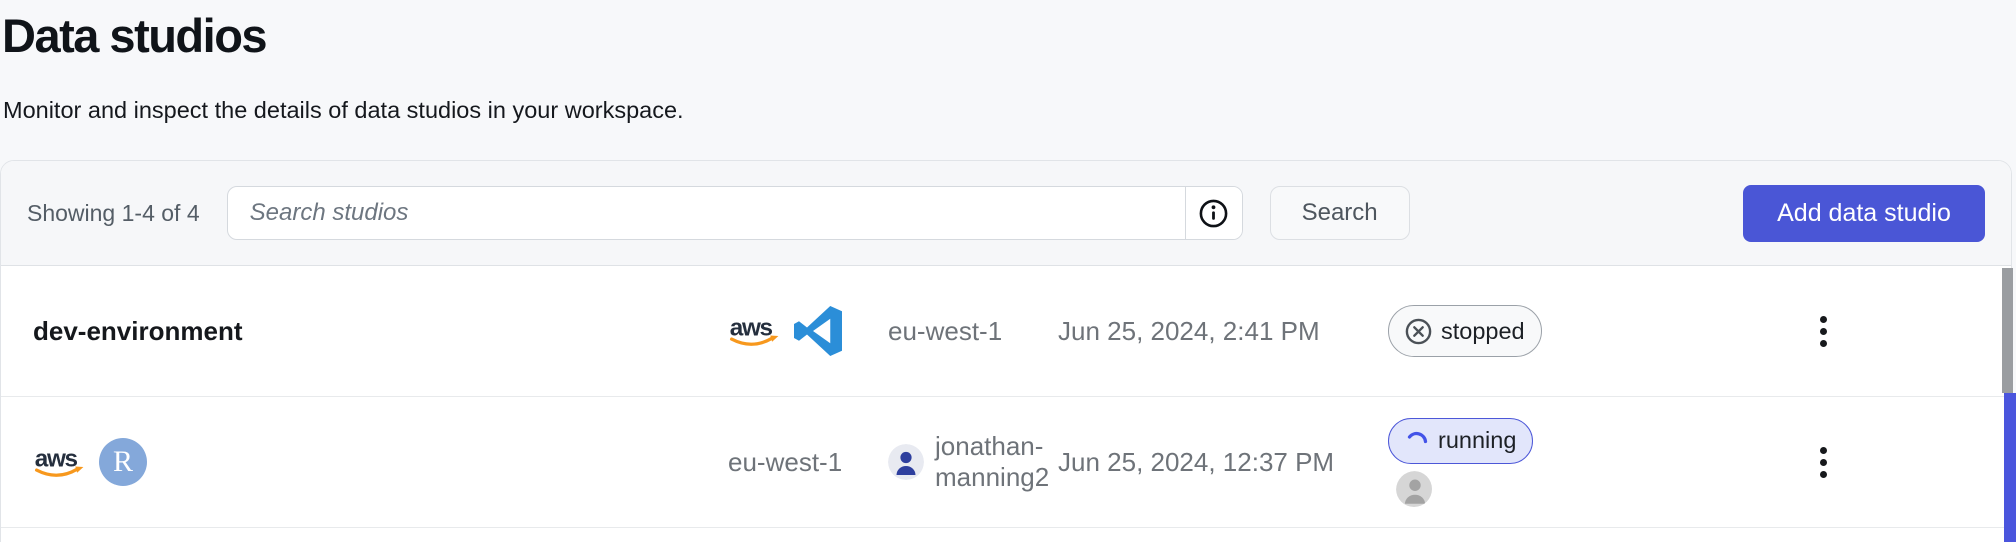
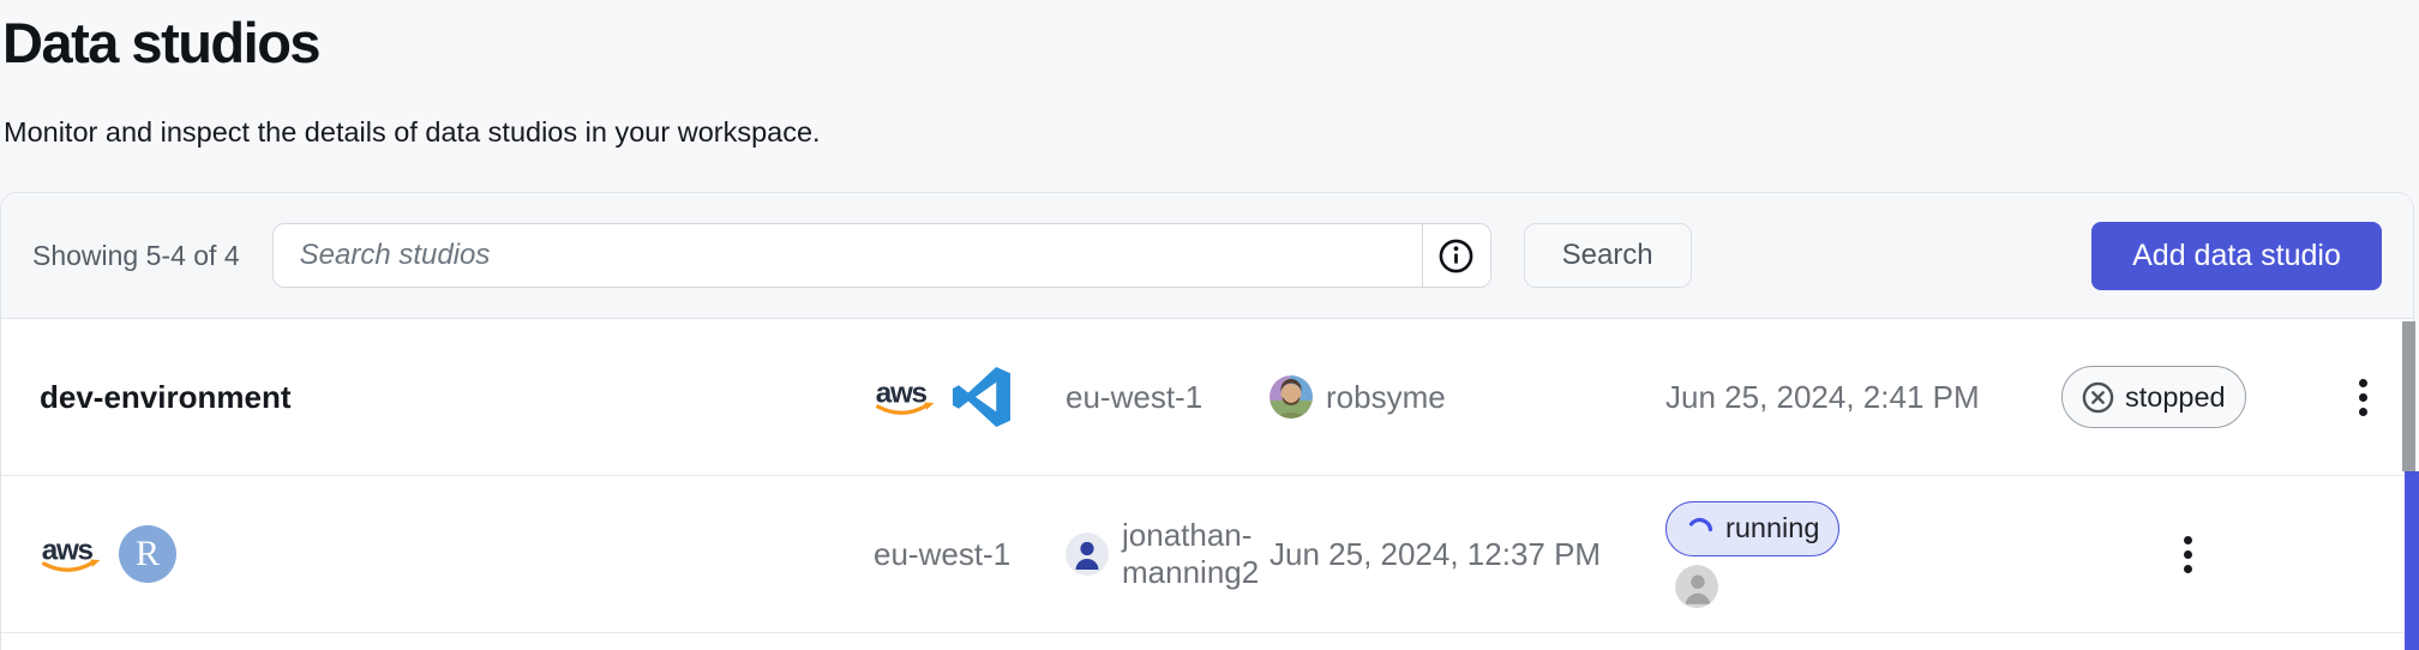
  Data studios
  Monitor and inspect the details of data studios in your workspace.
- Showing 1-4 of 4
+ Showing 5-4 of 4
  Search studios
  Search
  Add data studio
  dev-environment
  aws
  eu-west-1
+ robsyme
  Jun 25, 2024, 2:41 PM
  stopped
  aws
  R
  eu-west-1
  jonathan-manning2
  Jun 25, 2024, 12:37 PM
  running
